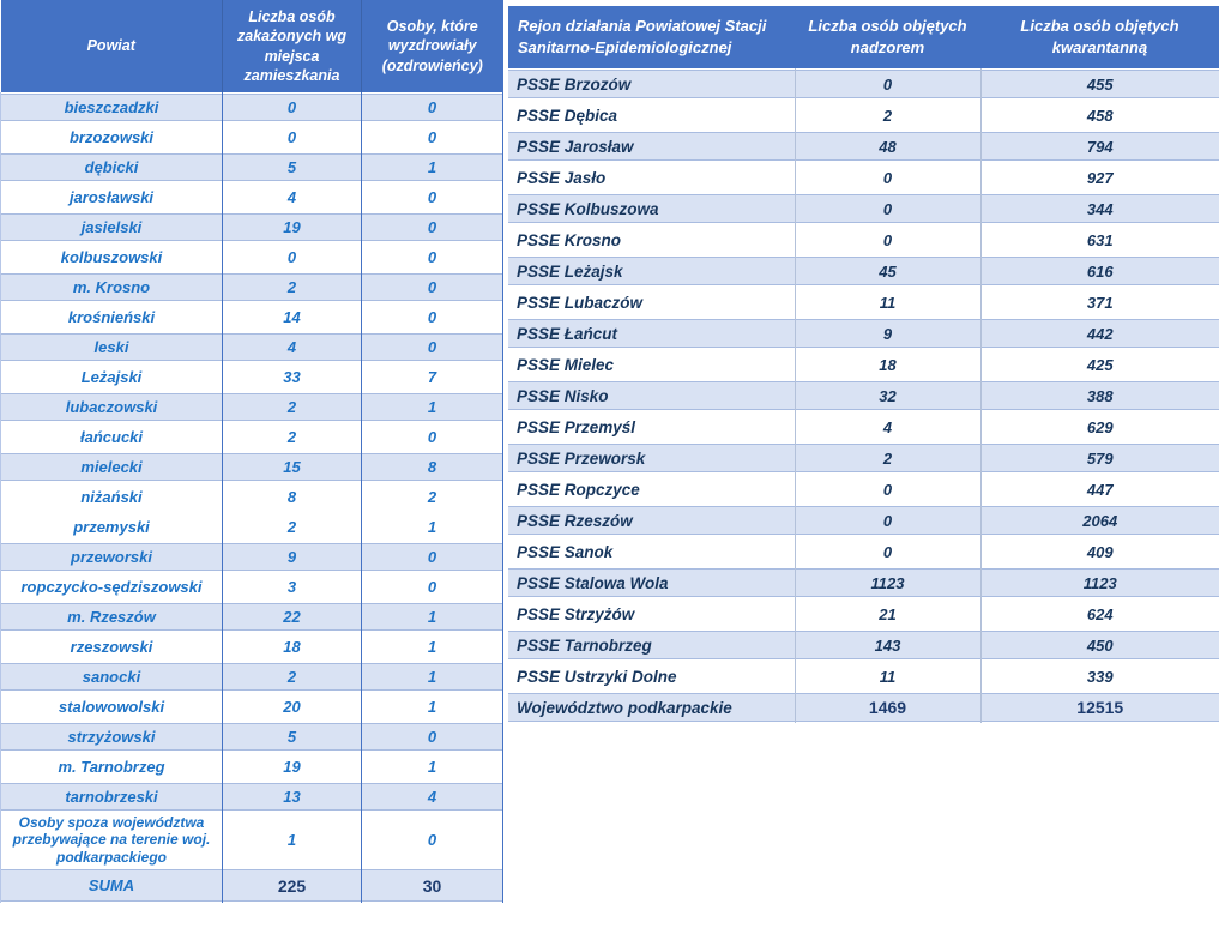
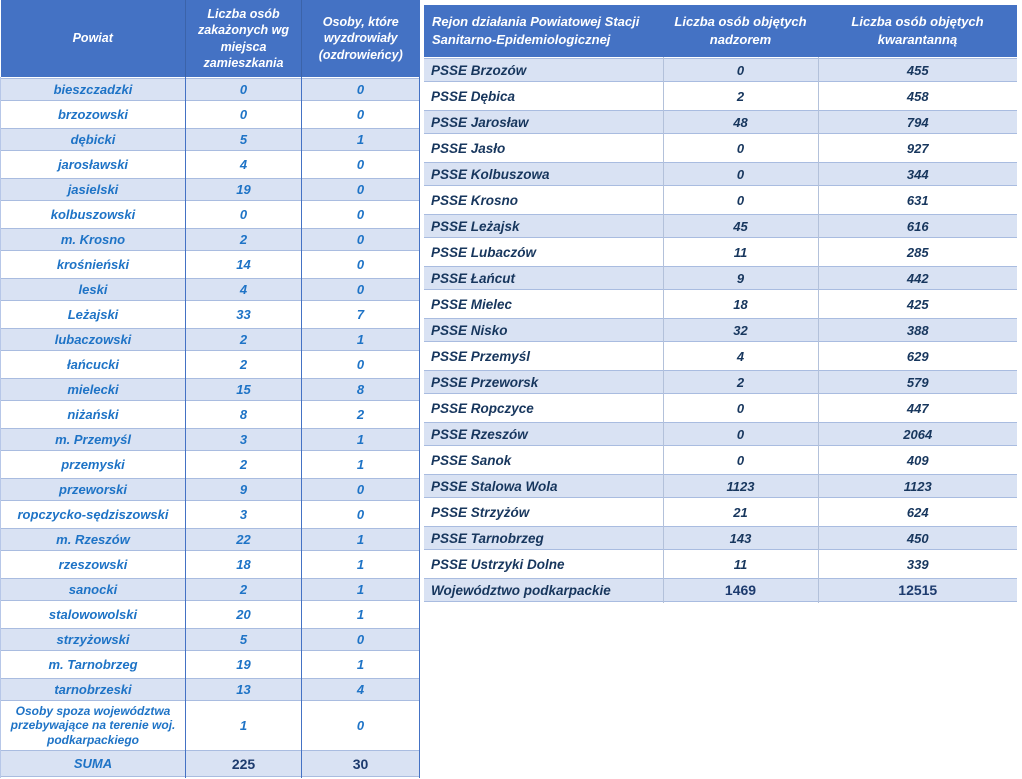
  Powiat	Liczba osób zakażonych wg miejsca zamieszkania	Osoby, które wyzdrowiały (ozdrowieńcy)
  bieszczadzki	0	0
  brzozowski	0	0
  dębicki	5	1
  jarosławski	4	0
  jasielski	19	0
  kolbuszowski	0	0
  m. Krosno	2	0
  krośnieński	14	0
  leski	4	0
  Leżajski	33	7
  lubaczowski	2	1
  łańcucki	2	0
  mielecki	15	8
  niżański	8	2
+ m. Przemyśl	3	1
  przemyski	2	1
  przeworski	9	0
  ropczycko-sędziszowski	3	0
  m. Rzeszów	22	1
  rzeszowski	18	1
  sanocki	2	1
  stalowowolski	20	1
  strzyżowski	5	0
  m. Tarnobrzeg	19	1
  tarnobrzeski	13	4
  Osoby spoza województwa przebywające na terenie woj. podkarpackiego	1	0
  SUMA	225	30
  Rejon działania Powiatowej Stacji Sanitarno-Epidemiologicznej	Liczba osób objętych nadzorem	Liczba osób objętych kwarantanną
  PSSE Brzozów	0	455
  PSSE Dębica	2	458
  PSSE Jarosław	48	794
  PSSE Jasło	0	927
  PSSE Kolbuszowa	0	344
  PSSE Krosno	0	631
  PSSE Leżajsk	45	616
- PSSE Lubaczów	11	371
+ PSSE Lubaczów	11	285
  PSSE Łańcut	9	442
  PSSE Mielec	18	425
  PSSE Nisko	32	388
  PSSE Przemyśl	4	629
  PSSE Przeworsk	2	579
  PSSE Ropczyce	0	447
  PSSE Rzeszów	0	2064
  PSSE Sanok	0	409
  PSSE Stalowa Wola	1123	1123
  PSSE Strzyżów	21	624
  PSSE Tarnobrzeg	143	450
  PSSE Ustrzyki Dolne	11	339
  Województwo podkarpackie	1469	12515
